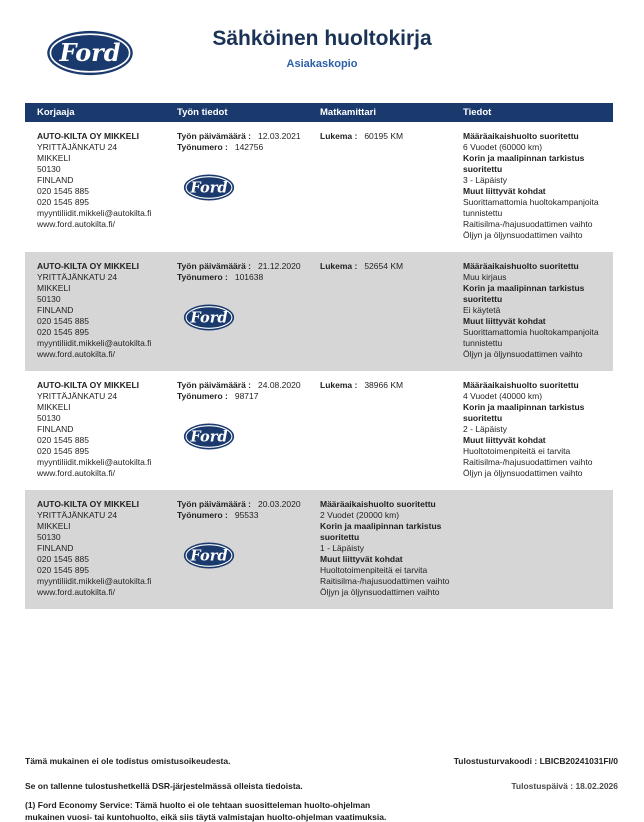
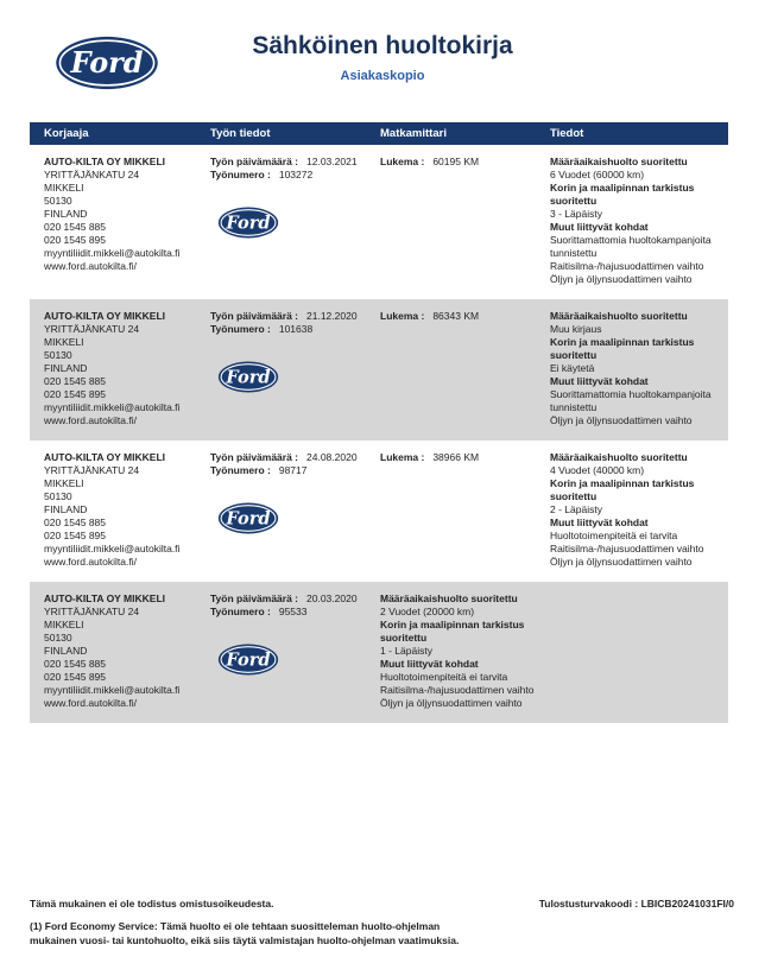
  Ford
  Sähköinen huoltokirja
  Asiakaskopio
  Korjaaja
  Työn tiedot
  Matkamittari
  Tiedot
  AUTO-KILTA OY MIKKELI
  YRITTÄJÄNKATU 24
  MIKKELI
  50130
  FINLAND
  020 1545 885
  020 1545 895
  myyntiliidit.mikkeli@autokilta.fi
  www.ford.autokilta.fi/
  Työn päivämäärä : 12.03.2021
- Työnumero : 142756
+ Työnumero : 103272
  Ford
  Lukema : 60195 KM
  Määräaikaishuolto suoritettu
  6 Vuodet (60000 km)
  Korin ja maalipinnan tarkistus suoritettu
  3 - Läpäisty
  Muut liittyvät kohdat
  Suorittamattomia huoltokampanjoita tunnistettu
  Raitisilma-/hajusuodattimen vaihto
  Öljyn ja öljynsuodattimen vaihto
  AUTO-KILTA OY MIKKELI
  YRITTÄJÄNKATU 24
  MIKKELI
  50130
  FINLAND
  020 1545 885
  020 1545 895
  myyntiliidit.mikkeli@autokilta.fi
  www.ford.autokilta.fi/
  Työn päivämäärä : 21.12.2020
  Työnumero : 101638
  Ford
- Lukema : 52654 KM
+ Lukema : 86343 KM
  Määräaikaishuolto suoritettu
  Muu kirjaus
  Korin ja maalipinnan tarkistus suoritettu
  Ei käytetä
  Muut liittyvät kohdat
  Suorittamattomia huoltokampanjoita tunnistettu
  Öljyn ja öljynsuodattimen vaihto
  AUTO-KILTA OY MIKKELI
  YRITTÄJÄNKATU 24
  MIKKELI
  50130
  FINLAND
  020 1545 885
  020 1545 895
  myyntiliidit.mikkeli@autokilta.fi
  www.ford.autokilta.fi/
  Työn päivämäärä : 24.08.2020
  Työnumero : 98717
  Ford
  Lukema : 38966 KM
  Määräaikaishuolto suoritettu
  4 Vuodet (40000 km)
  Korin ja maalipinnan tarkistus suoritettu
  2 - Läpäisty
  Muut liittyvät kohdat
  Huoltotoimenpiteitä ei tarvita
  Raitisilma-/hajusuodattimen vaihto
  Öljyn ja öljynsuodattimen vaihto
  AUTO-KILTA OY MIKKELI
  YRITTÄJÄNKATU 24
  MIKKELI
  50130
  FINLAND
  020 1545 885
  020 1545 895
  myyntiliidit.mikkeli@autokilta.fi
  www.ford.autokilta.fi/
  Työn päivämäärä : 20.03.2020
  Työnumero : 95533
  Ford
  Määräaikaishuolto suoritettu
  2 Vuodet (20000 km)
  Korin ja maalipinnan tarkistus suoritettu
  1 - Läpäisty
  Muut liittyvät kohdat
  Huoltotoimenpiteitä ei tarvita
  Raitisilma-/hajusuodattimen vaihto
  Öljyn ja öljynsuodattimen vaihto
  Tämä mukainen ei ole todistus omistusoikeudesta.
  Tulostusturvakoodi : LBICB20241031FI/0
- Se on tallenne tulostushetkellä DSR-järjestelmässä olleista tiedoista.
- Tulostuspäivä : 18.02.2026
  (1) Ford Economy Service: Tämä huolto ei ole tehtaan suositteleman huolto-ohjelman mukainen vuosi- tai kuntohuolto, eikä siis täytä valmistajan huolto-ohjelman vaatimuksia.
